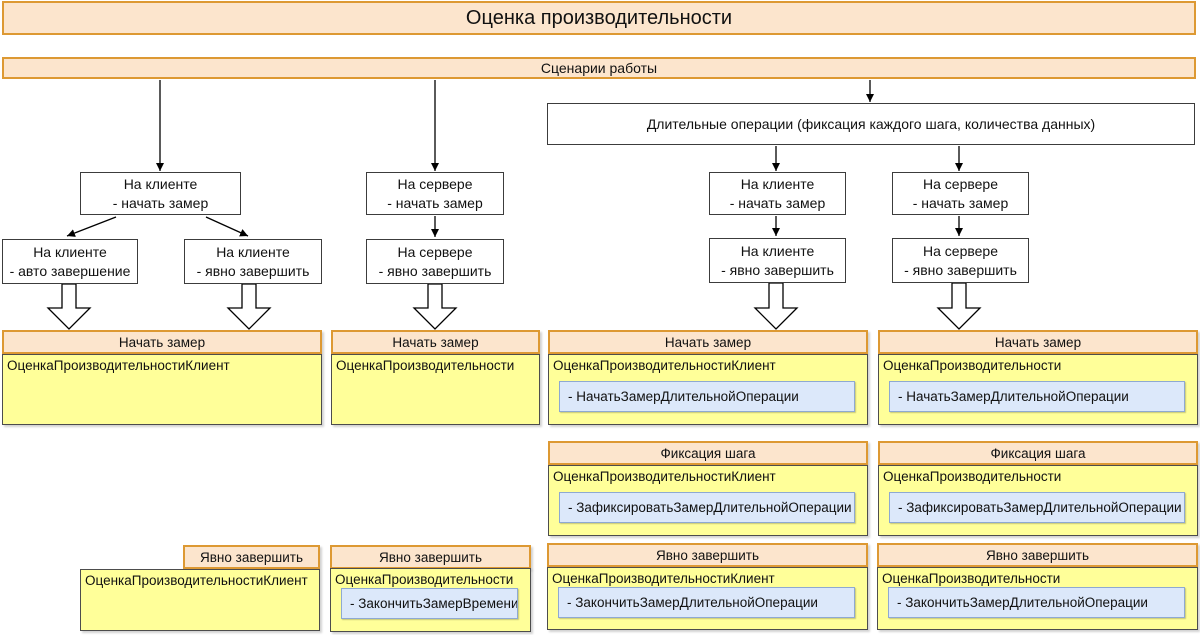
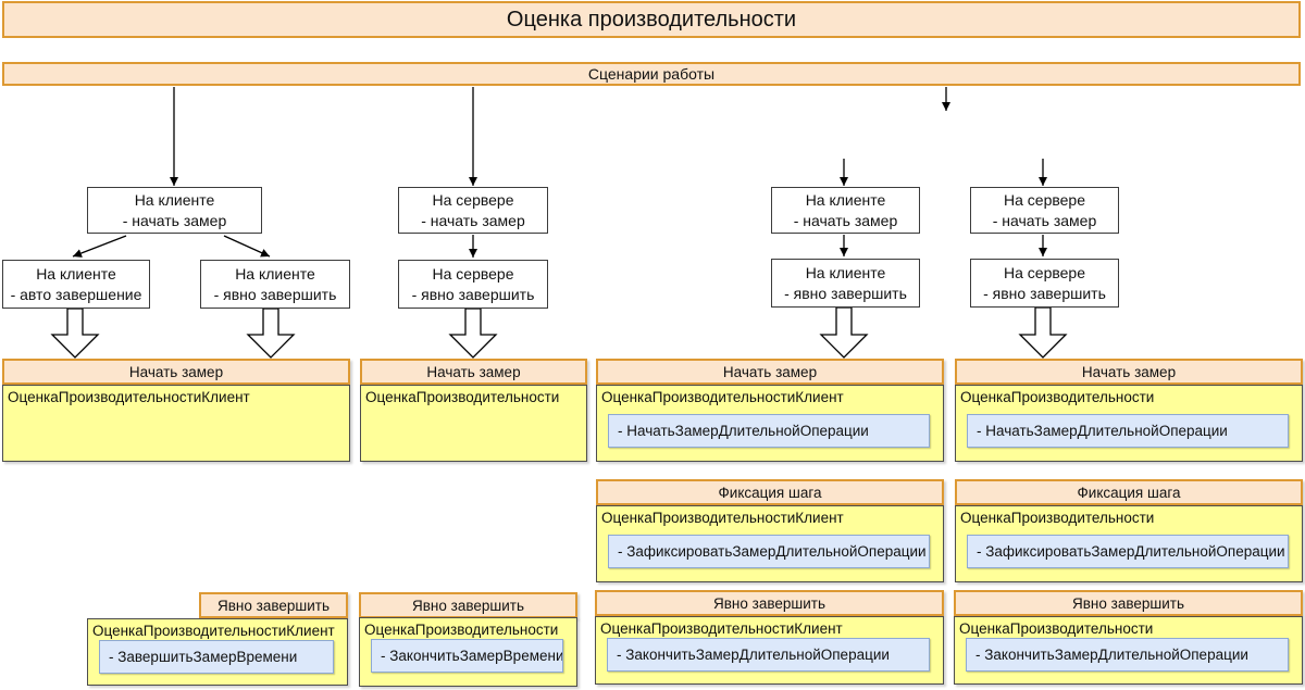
  Оценка производительности
  Сценарии работы
  На клиенте
  - начать замер
  На сервере
  - начать замер
  На клиенте
  - авто завершение
  На клиенте
  - явно завершить
  На сервере
  - явно завершить
- Длительные операции (фиксация каждого шага, количества данных)
  На клиенте
  - начать замер
  На сервере
  - начать замер
  На клиенте
  - явно завершить
  На сервере
  - явно завершить
  Начать замер
  ОценкаПроизводительностиКлиент
  Начать замер
  ОценкаПроизводительности
  Начать замер
  ОценкаПроизводительностиКлиент
  - НачатьЗамерДлительнойОперации
  Начать замер
  ОценкаПроизводительности
  - НачатьЗамерДлительнойОперации
  Фиксация шага
  ОценкаПроизводительностиКлиент
  - ЗафиксироватьЗамерДлительнойОперации
  Фиксация шага
  ОценкаПроизводительности
  - ЗафиксироватьЗамерДлительнойОперации
  Явно завершить
  ОценкаПроизводительностиКлиент
+ - ЗавершитьЗамерВремени
  Явно завершить
  ОценкаПроизводительности
  - ЗакончитьЗамерВремени
  Явно завершить
  ОценкаПроизводительностиКлиент
  - ЗакончитьЗамерДлительнойОперации
  Явно завершить
  ОценкаПроизводительности
  - ЗакончитьЗамерДлительнойОперации
